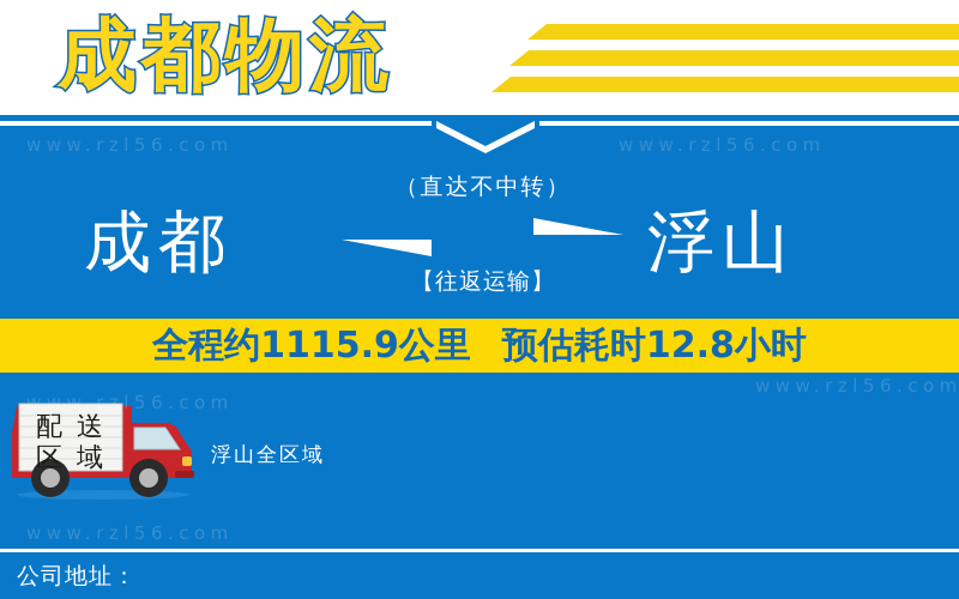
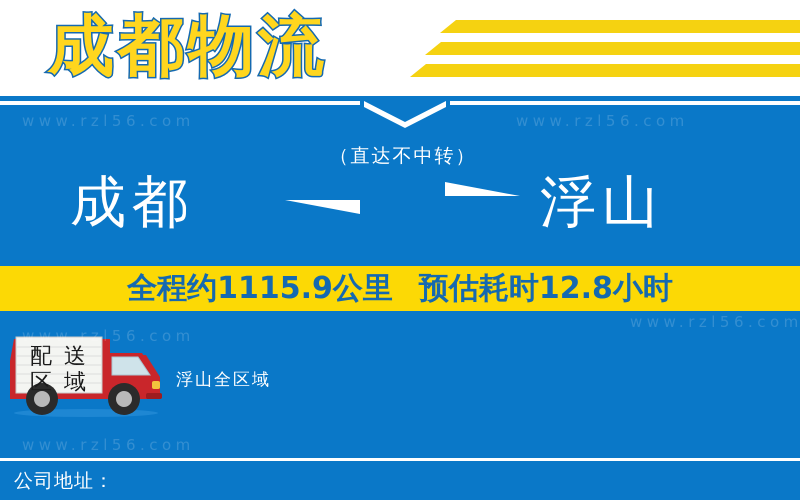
  成都物流
  成都
  浮山
  （直达不中转）
- 【往返运输】
  全程约1115.9公里
  预估耗时12.8小时
  配
  送
  区
  域
  浮山全区域
  公司地址：
  www.rzl56.com
  www.rzl56.com
  www.rzl56.com
  www.rzl56.com
  www.rzl56.com
